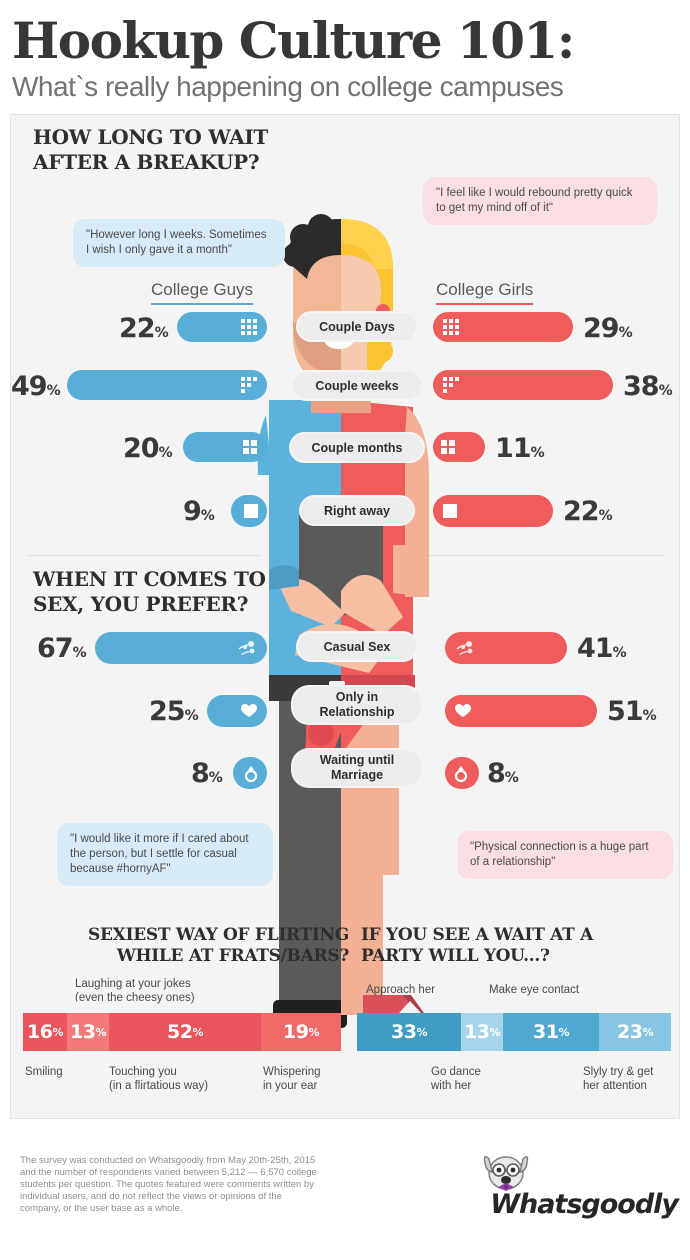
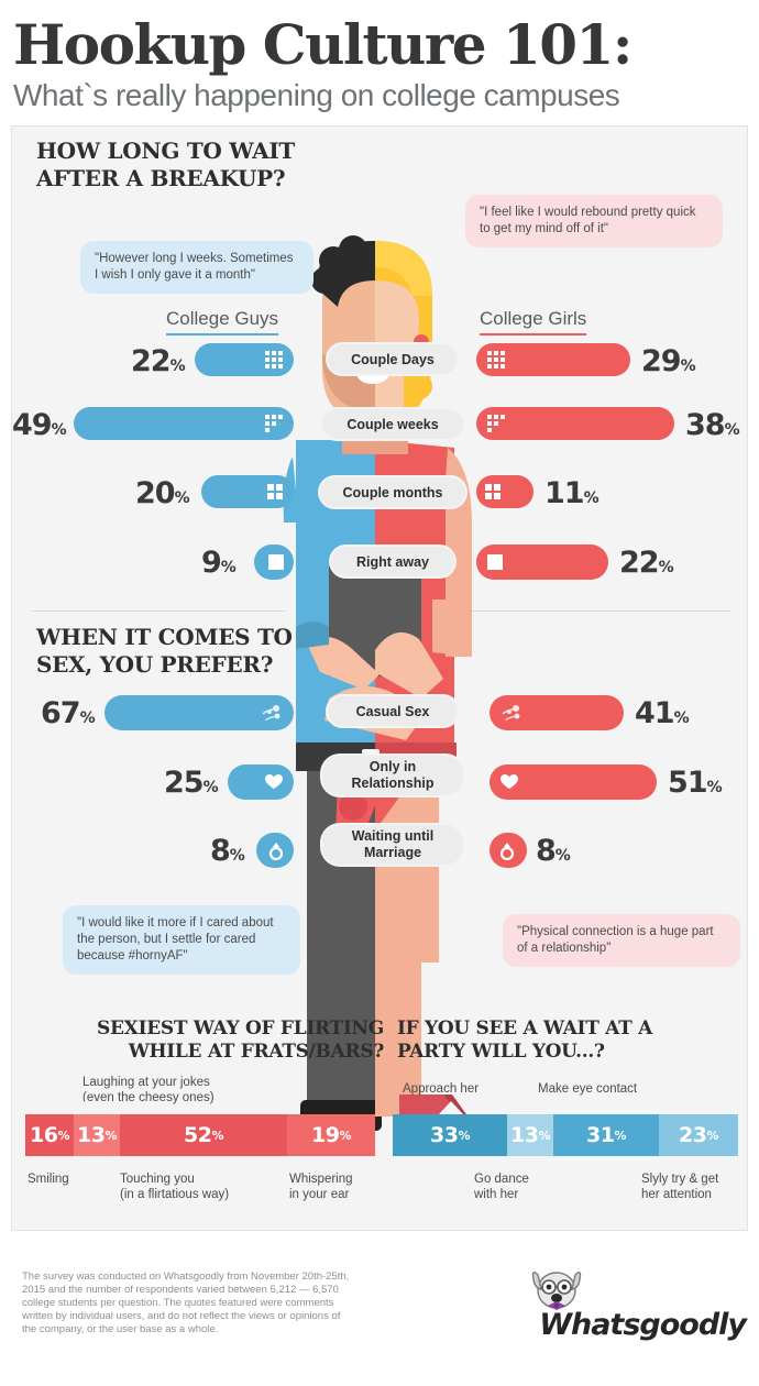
  Hookup Culture 101:
  What`s really happening on college campuses
  HOW LONG TO WAIT
  AFTER A BREAKUP?
  "However long I weeks. Sometimes I wish I only gave it a month"
  "I feel like I would rebound pretty quick to get my mind off of it"
  College Guys
  College Girls
  Couple Days
  Couple weeks
  Couple months
  Right away
  22%
  49%
  20%
  9%
  29%
  38%
  11%
  22%
  WHEN IT COMES TO
  SEX, YOU PREFER?
  Casual Sex
  Only in
  Relationship
  Waiting until
  Marriage
  67%
  25%
  8%
  41%
  51%
  8%
- "I would like it more if I cared about the person, but I settle for casual because #hornyAF"
+ "I would like it more if I cared about the person, but I settle for cared because #hornyAF"
  "Physical connection is a huge part of a relationship"
  SEXIEST WAY OF FLIRTING
  WHILE AT FRATS/BARS?
  Laughing at your jokes
  (even the cheesy ones)
  16
  %
  13
  %
  52
  %
  19
  %
  Smiling
  Touching you
  (in a flirtatious way)
  Whispering
  in your ear
  IF YOU SEE A WAIT AT A
  PARTY WILL YOU...?
  Approach her
  Make eye contact
  33
  %
  13
  %
  31
  %
  23
  %
  Go dance
  with her
  Slyly try & get
  her attention
- The survey was conducted on Whatsgoodly from May 20th-25th, 2015 and the number of respondents varied between 5,212 — 6,570 college students per question. The quotes featured were comments written by individual users, and do not reflect the views or opinions of the company, or the user base as a whole.
+ The survey was conducted on Whatsgoodly from November 20th-25th, 2015 and the number of respondents varied between 5,212 — 6,570 college students per question. The quotes featured were comments written by individual users, and do not reflect the views or opinions of the company, or the user base as a whole.
  Whatsgoodly
